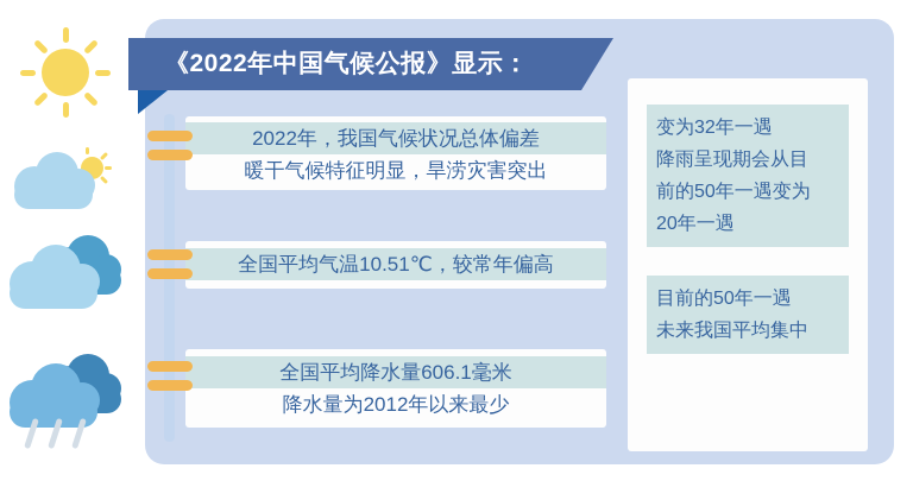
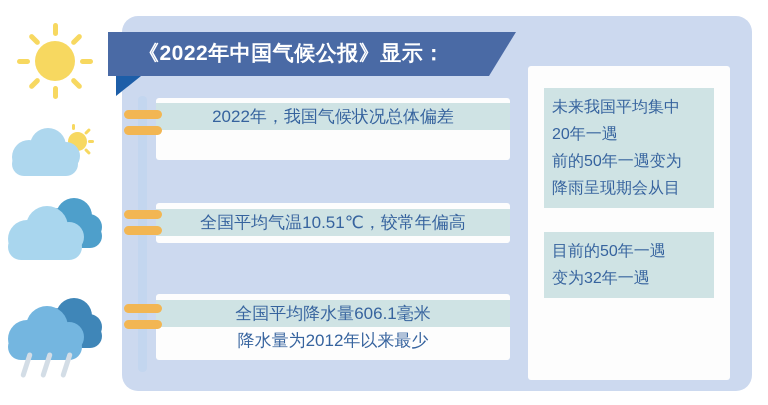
  《2022年中国气候公报》显示：
  2022年，我国气候状况总体偏差
- 暖干气候特征明显，旱涝灾害突出
  全国平均气温10.51℃，较常年偏高
  全国平均降水量606.1毫米
  降水量为2012年以来最少
- 变为32年一遇
+ 未来我国平均集中
- 降雨呈现期会从目
+ 20年一遇
  前的50年一遇变为
- 20年一遇
+ 降雨呈现期会从目
  目前的50年一遇
- 未来我国平均集中
+ 变为32年一遇
